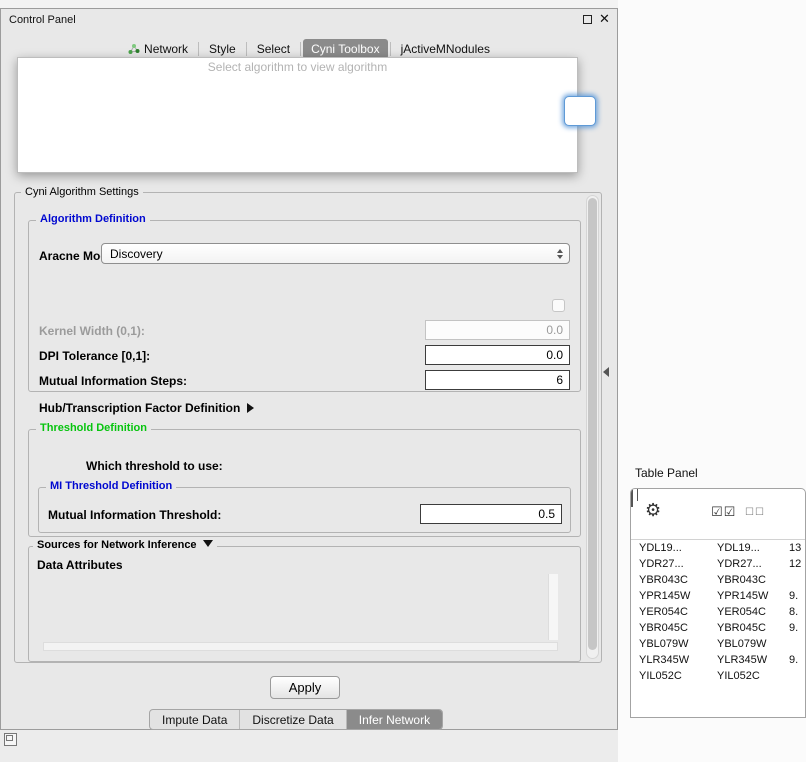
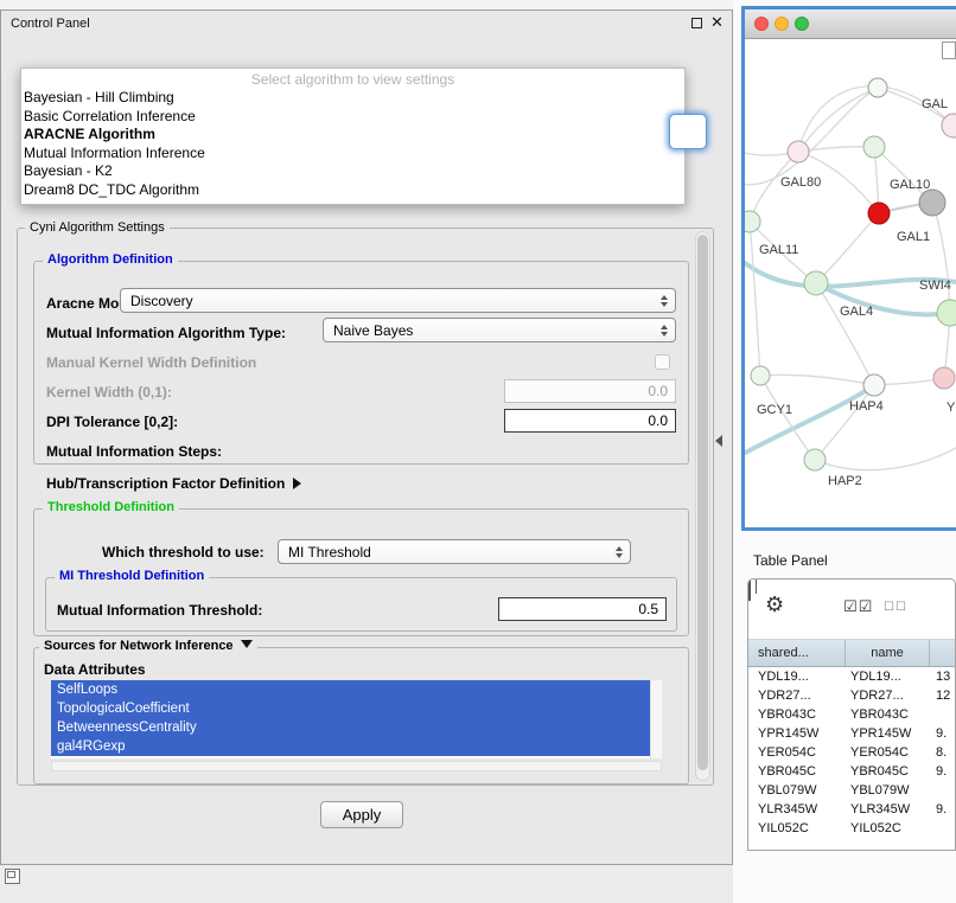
  Control Panel
  ✕
- Network
- Style
- Select
- Cyni Toolbox
- jActiveMNodules
  Cyni Algorithm Settings
  Algorithm Definition
  Aracne Mo
  Discovery
+ Mutual Information Algorithm Type:
+ Naive Bayes
+ Manual Kernel Width Definition
  Kernel Width (0,1):
  0.0
- DPI Tolerance [0,1]:
+ DPI Tolerance [0,2]:
  0.0
  Mutual Information Steps:
- 6
  Hub/Transcription Factor Definition
  Threshold Definition
  Which threshold to use:
+ MI Threshold
  MI Threshold Definition
  Mutual Information Threshold:
  0.5
  Sources for Network Inference
  Data Attributes
+ SelfLoops
+ TopologicalCoefficient
+ BetweennessCentrality
+ gal4RGexp
  Apply
- Impute Data
- Discretize Data
- Infer Network
- Select algorithm to view algorithm
+ Select algorithm to view settings
+ Bayesian - Hill Climbing
+ Basic Correlation Inference
+ ARACNE Algorithm
+ Mutual Information Inference
+ Bayesian - K2
+ Dream8 DC_TDC Algorithm
+ GAL
+ GAL80
+ GAL10
+ GAL11
+ GAL1
+ SWI4
+ GAL4
+ GCY1
+ HAP4
+ HAP2
+ Y
  Table Panel
  ⚙
  ☑☑
  ☐☐
+ shared...
+ name
  YDL19...
  YDL19...
  13
  YDR27...
  YDR27...
  12
  YBR043C
  YBR043C
  YPR145W
  YPR145W
  9.
  YER054C
  YER054C
  8.
  YBR045C
  YBR045C
  9.
  YBL079W
  YBL079W
  YLR345W
  YLR345W
  9.
  YIL052C
  YIL052C
